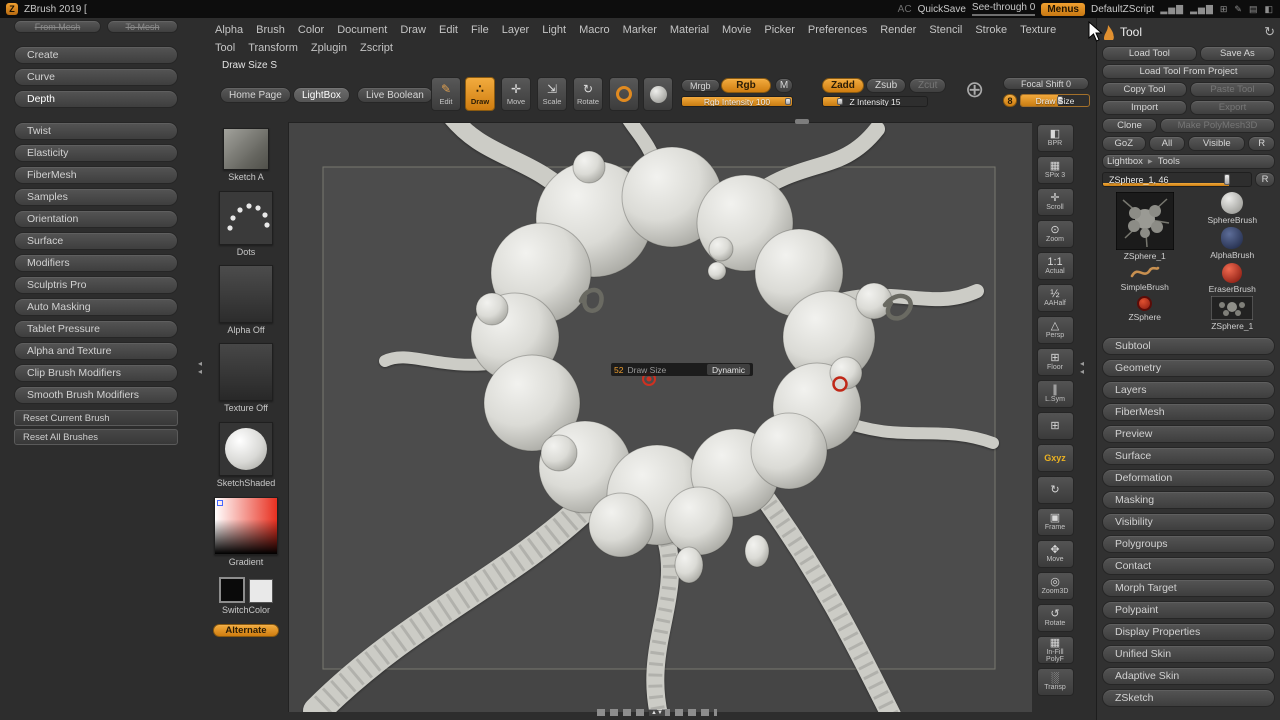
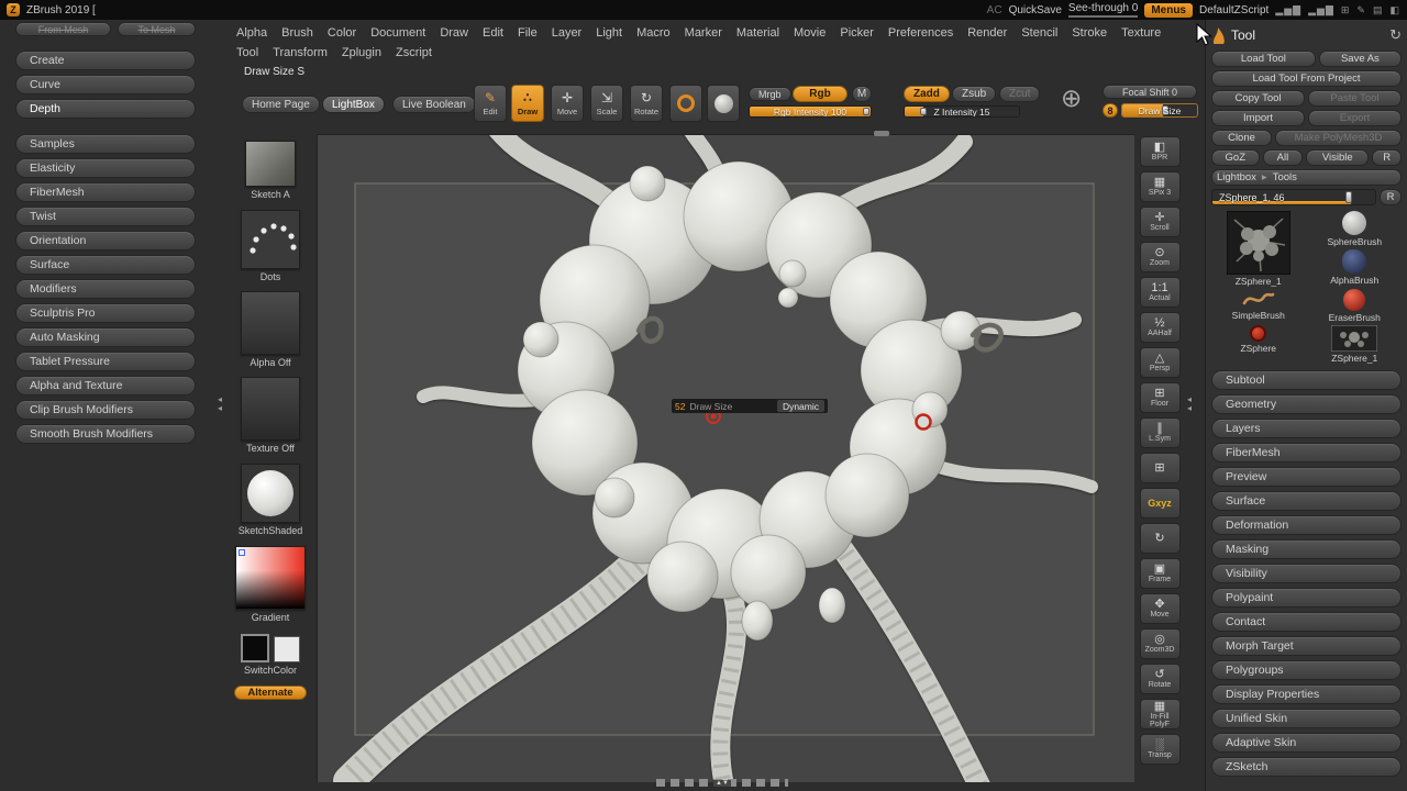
  Z
  ZBrush 2019 [
  AC
  QuickSave
  See-through 0
  Menus
  DefaultZScript
  ▂▅▇
  ▂▅▇
  ⊞
  ✎
  ▤
  ◧
  Alpha
  Brush
  Color
  Document
  Draw
  Edit
  File
  Layer
  Light
  Macro
  Marker
  Material
  Movie
  Picker
  Preferences
  Render
  Stencil
  Stroke
  Texture
  Tool
  Transform
  Zplugin
  Zscript
  Draw Size S
  Home Page
  LightBox
  Live Boolean
  ✎
  Edit
  ∴
  Draw
  ✛
  Move
  ⇲
  Scale
  ↻
  Rotate
  Mrgb
  Rgb
  M
  Rgb Intensity 100
  Zadd
  Zsub
  Zcut
  Z Intensity 15
  ⊕
  Focal Shift 0
  8
  Draw Size
  From Mesh
  To Mesh
  Create
  Curve
  Depth
- Twist
+ Samples
  Elasticity
  FiberMesh
- Samples
+ Twist
  Orientation
  Surface
  Modifiers
  Sculptris Pro
  Auto Masking
  Tablet Pressure
  Alpha and Texture
  Clip Brush Modifiers
  Smooth Brush Modifiers
- Reset Current Brush
- Reset All Brushes
  ◂
  ◂
  Sketch A
  Dots
  Alpha Off
  Texture Off
  SketchShaded
  Gradient
  SwitchColor
  Alternate
  52
  Draw Size
  Dynamic
  ◧
  ▦
  ✛
  ⊙
  1:1
  ½
  △
  ⊞
  ∥
  ⊞
  Gxyz
  ↻
  ▣
  ✥
  ◎
  ↺
  ▦
  ░
  ◂
  ◂
  Tool
  ↻
  Load Tool
  Save As
  Load Tool From Project
  Copy Tool
  Paste Tool
  Import
  Export
  Clone
  Make PolyMesh3D
  GoZ
  All
  Visible
  R
  Lightbox
  ▸
  Tools
  ZSphere_1, 46
  R
  ZSphere_1
  SphereBrush
  AlphaBrush
  SimpleBrush
  EraserBrush
  ZSphere
  ZSphere_1
  Subtool
  Geometry
  Layers
  FiberMesh
  Preview
  Surface
  Deformation
  Masking
  Visibility
- Polygroups
+ Polypaint
  Contact
  Morph Target
- Polypaint
+ Polygroups
  Display Properties
  Unified Skin
  Adaptive Skin
  ZSketch
